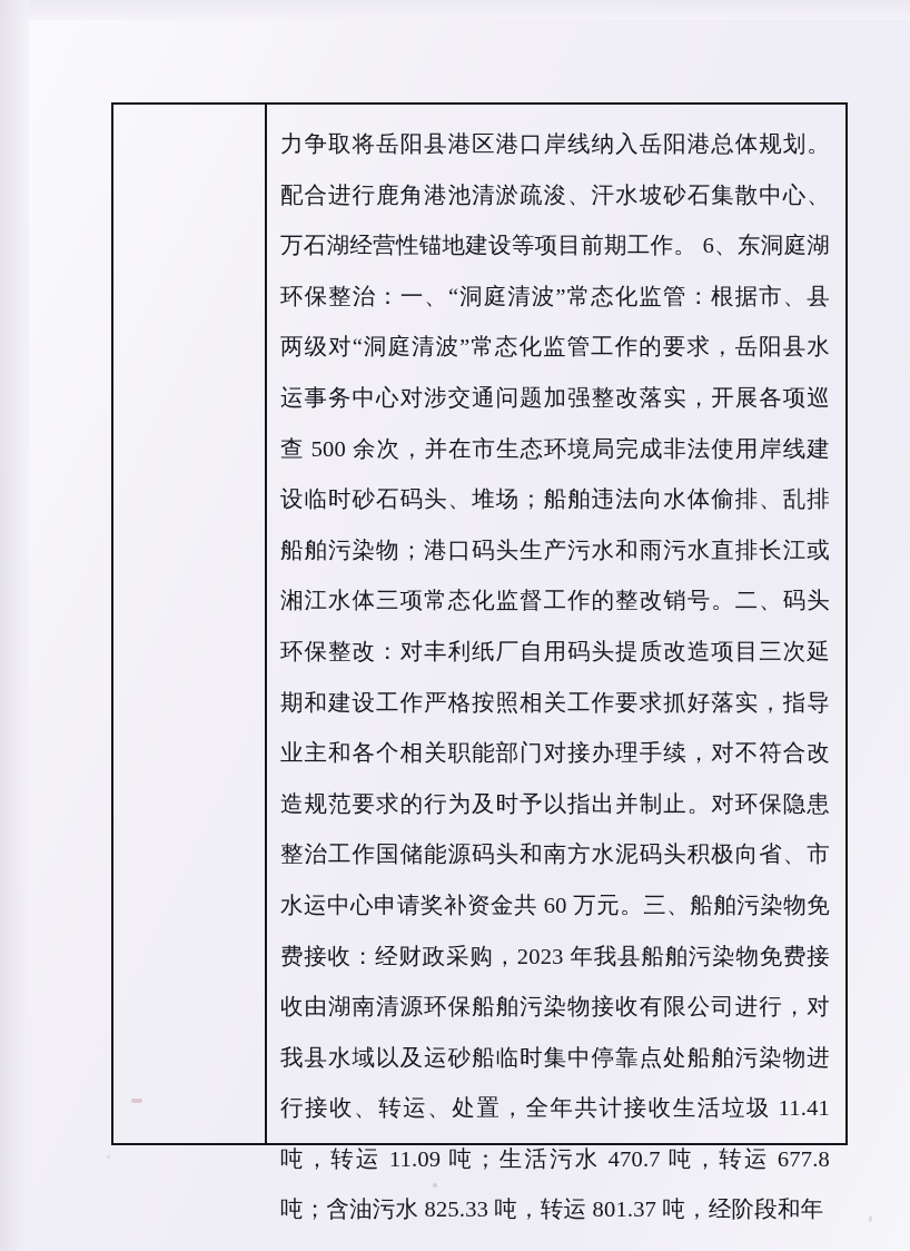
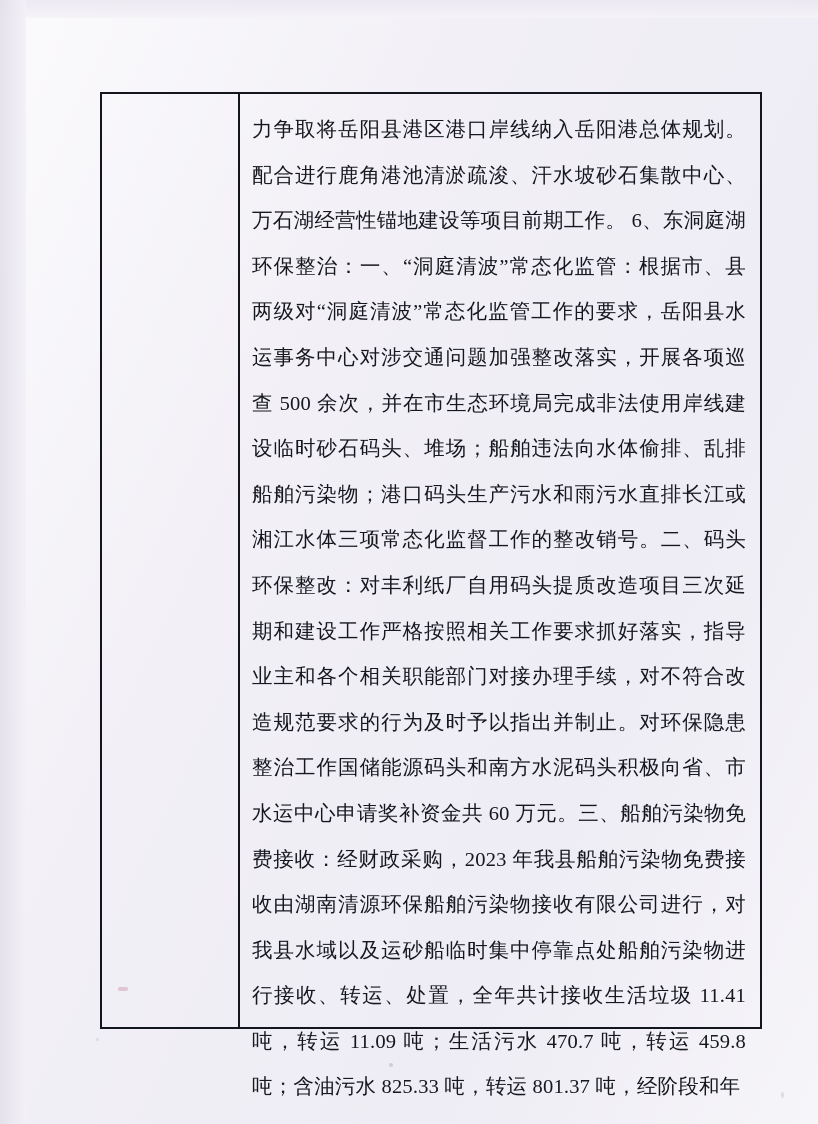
- 力争取将岳阳县港区港口岸线纳入岳阳港总体规划。配合进行鹿角港池清淤疏浚、汗水坡砂石集散中心、万石湖经营性锚地建设等项目前期工作。 6、东洞庭湖环保整治：一、“洞庭清波”常态化监管：根据市、县两级对“洞庭清波”常态化监管工作的要求，岳阳县水运事务中心对涉交通问题加强整改落实，开展各项巡查 500 余次，并在市生态环境局完成非法使用岸线建设临时砂石码头、堆场；船舶违法向水体偷排、乱排船舶污染物；港口码头生产污水和雨污水直排长江或湘江水体三项常态化监督工作的整改销号。二、码头环保整改：对丰利纸厂自用码头提质改造项目三次延期和建设工作严格按照相关工作要求抓好落实，指导业主和各个相关职能部门对接办理手续，对不符合改造规范要求的行为及时予以指出并制止。对环保隐患整治工作国储能源码头和南方水泥码头积极向省、市水运中心申请奖补资金共 60 万元。三、船舶污染物免费接收：经财政采购，2023 年我县船舶污染物免费接收由湖南清源环保船舶污染物接收有限公司进行，对我县水域以及运砂船临时集中停靠点处船舶污染物进行接收、转运、处置，全年共计接收生活垃圾 11.41 吨，转运 11.09 吨；生活污水 470.7 吨，转运 677.8 吨；含油污水 825.33 吨，转运 801.37 吨，经阶段和年
+ 力争取将岳阳县港区港口岸线纳入岳阳港总体规划。配合进行鹿角港池清淤疏浚、汗水坡砂石集散中心、万石湖经营性锚地建设等项目前期工作。 6、东洞庭湖环保整治：一、“洞庭清波”常态化监管：根据市、县两级对“洞庭清波”常态化监管工作的要求，岳阳县水运事务中心对涉交通问题加强整改落实，开展各项巡查 500 余次，并在市生态环境局完成非法使用岸线建设临时砂石码头、堆场；船舶违法向水体偷排、乱排船舶污染物；港口码头生产污水和雨污水直排长江或湘江水体三项常态化监督工作的整改销号。二、码头环保整改：对丰利纸厂自用码头提质改造项目三次延期和建设工作严格按照相关工作要求抓好落实，指导业主和各个相关职能部门对接办理手续，对不符合改造规范要求的行为及时予以指出并制止。对环保隐患整治工作国储能源码头和南方水泥码头积极向省、市水运中心申请奖补资金共 60 万元。三、船舶污染物免费接收：经财政采购，2023 年我县船舶污染物免费接收由湖南清源环保船舶污染物接收有限公司进行，对我县水域以及运砂船临时集中停靠点处船舶污染物进行接收、转运、处置，全年共计接收生活垃圾 11.41 吨，转运 11.09 吨；生活污水 470.7 吨，转运 459.8 吨；含油污水 825.33 吨，转运 801.37 吨，经阶段和年
